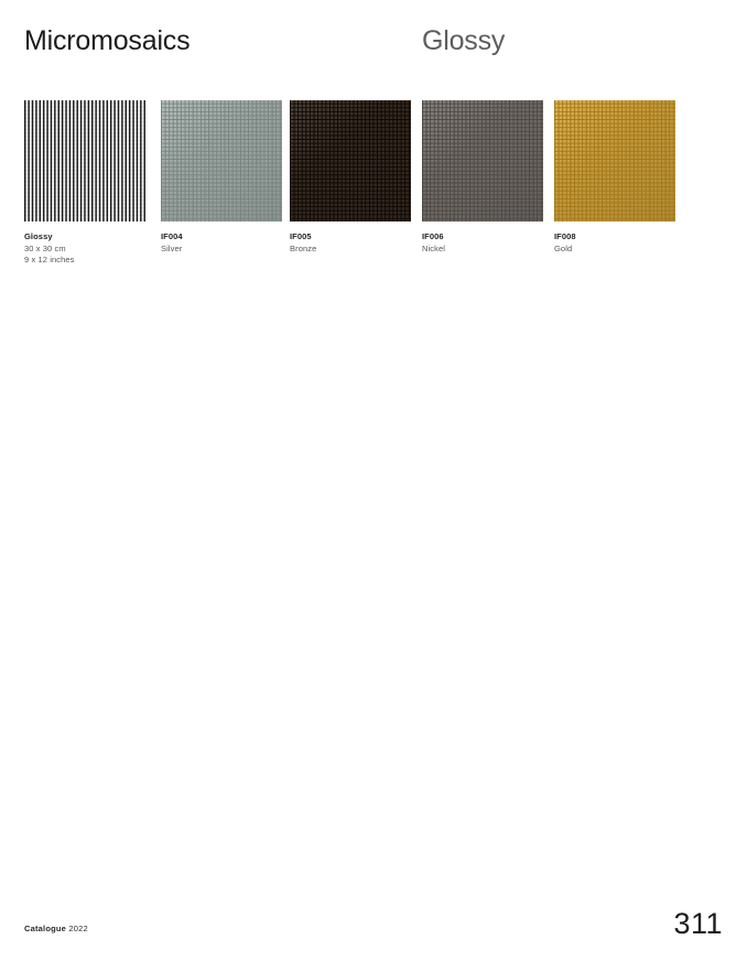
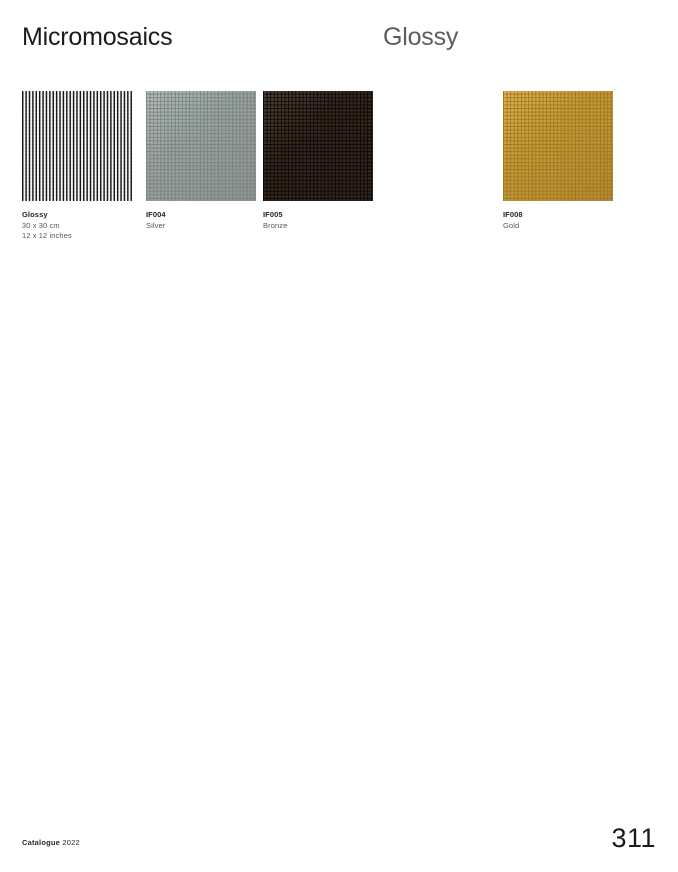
  Micromosaics
  Glossy
  Glossy
  30 x 30 cm
- 9 x 12 inches
+ 12 x 12 inches
  IF004
  Silver
  IF005
  Bronze
- IF006
- Nickel
  IF008
  Gold
  Catalogue 2022
  311
